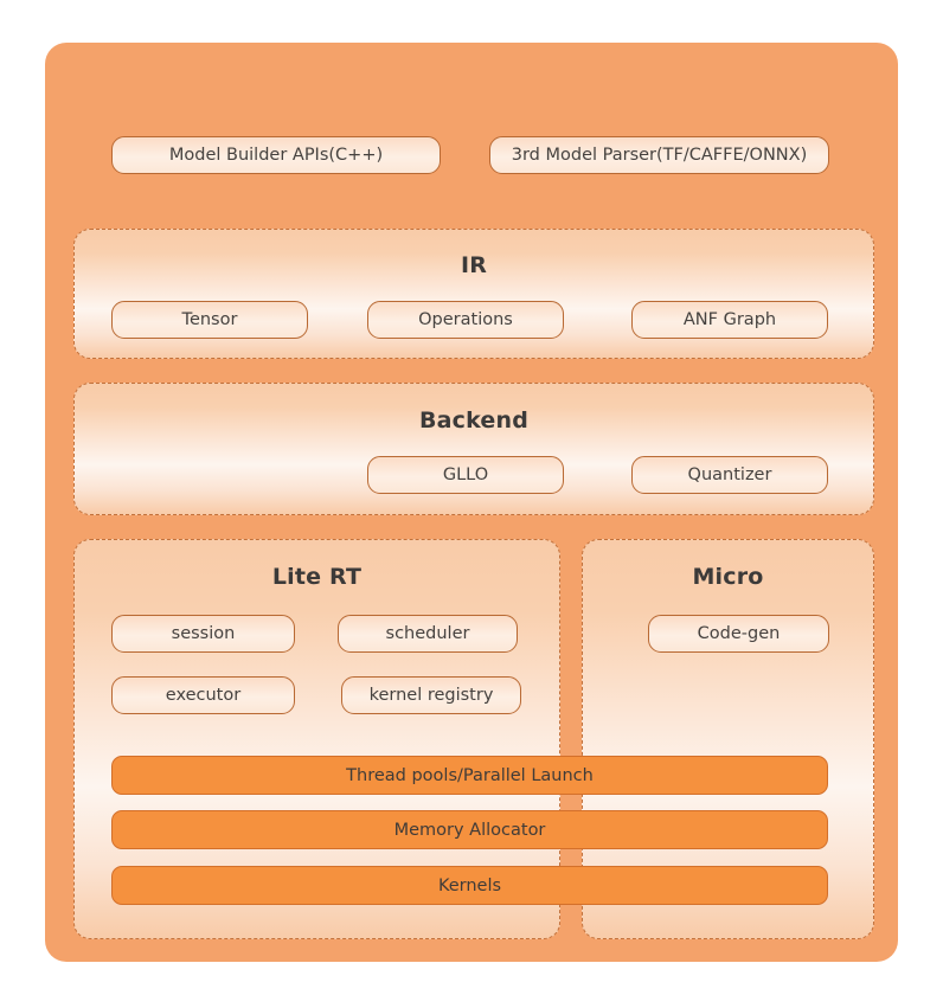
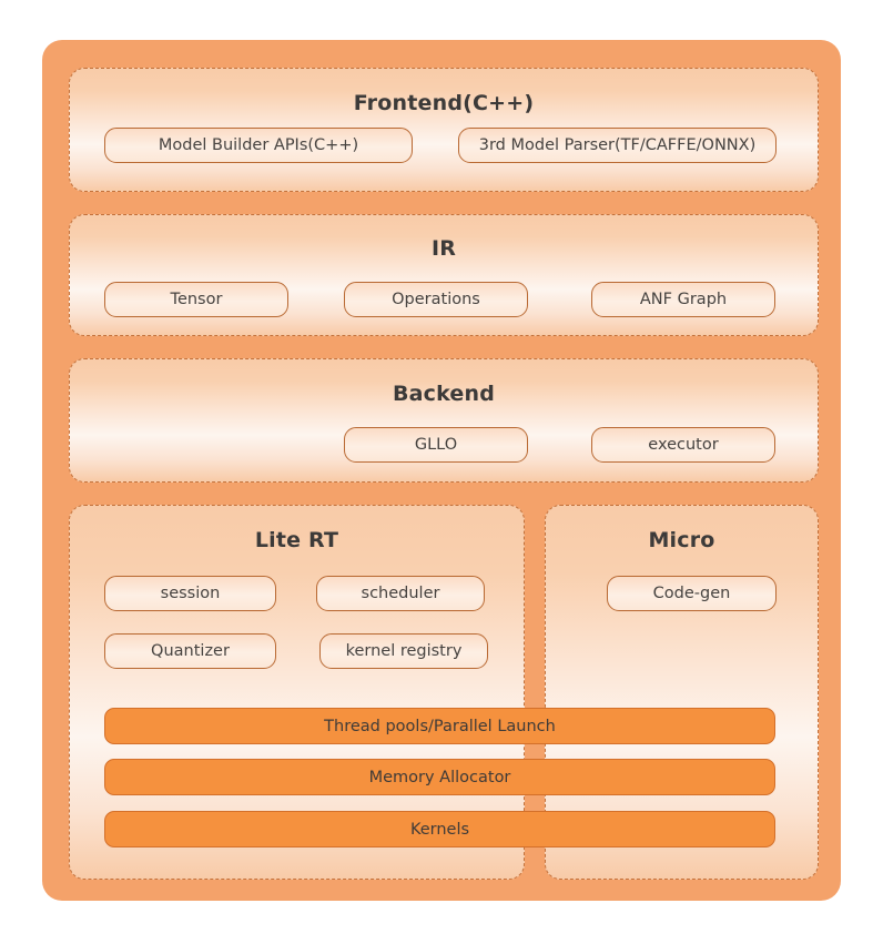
+ Frontend(C++)
  Model Builder APIs(C++)
  3rd Model Parser(TF/CAFFE/ONNX)
  IR
  Tensor
  Operations
  ANF Graph
  Backend
  GLLO
- Quantizer
+ executor
  Lite RT
  Micro
  session
  scheduler
- executor
+ Quantizer
  kernel registry
  Code-gen
  Thread pools/Parallel Launch
  Memory Allocator
  Kernels
